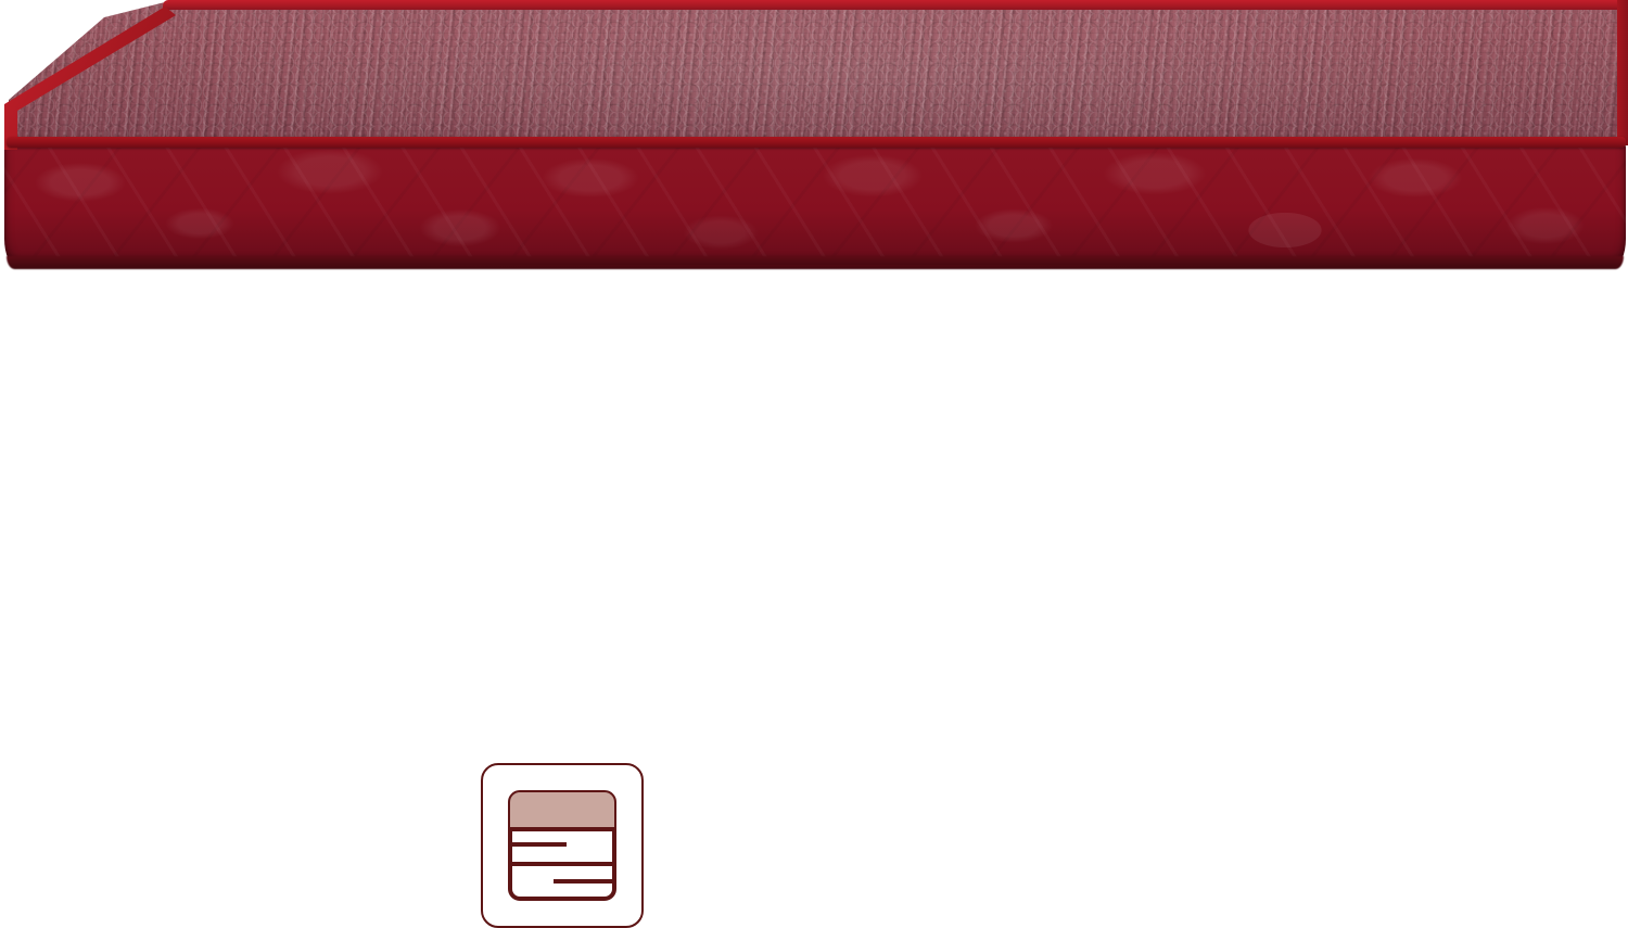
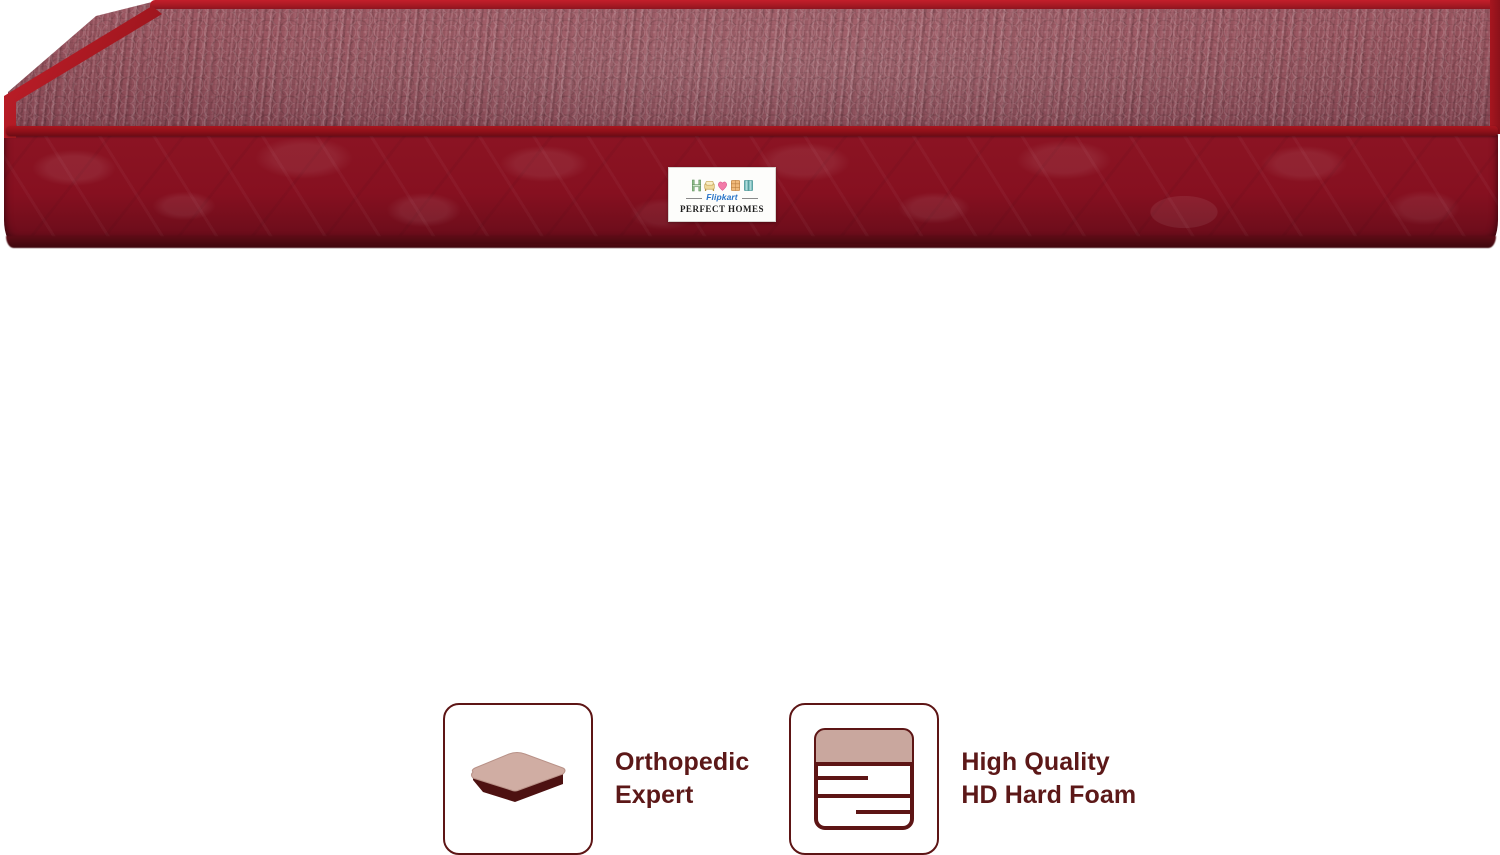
+ Flipkart
+ PERFECT HOMES
+ Orthopedic
+ Expert
+ High Quality
+ HD Hard Foam
